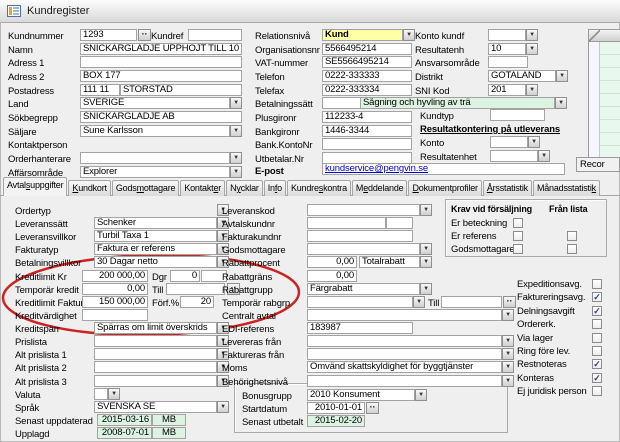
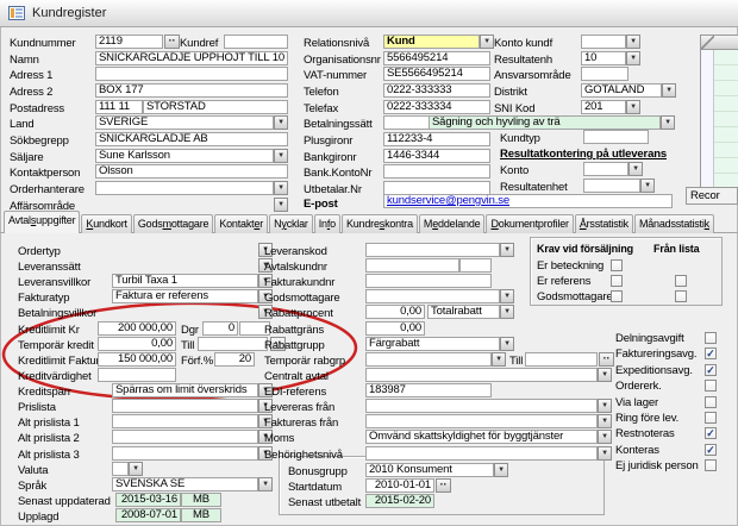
  Kundregister
  Recor
  Avtalsuppgifter Kundkort Godsmottagare Kontakter Nycklar Info Kundreskontra Meddelande Dokumentprofiler Årsstatistik Månadsstatistik
  Krav vid försäljning
  Från lista
  Kundnummer
- 1293
+ 2119
  ··
  Kundref
  Namn
  SNICKARGLÄDJE UPPHÖJT TILL 10
  Adress 1
  Adress 2
  BOX 177
  Postadress
  111 11
  STORSTAD
  Land
  SVERIGE
  Sökbegrepp
  SNICKARGLÄDJE AB
  Säljare
  Sune Karlsson
  Kontaktperson
+ Olsson
  Orderhanterare
  Affärsområde
- Explorer
  Relationsnivå
  Kund
  Organisationsnr
  5566495214
  VAT-nummer
  SE5566495214
  Telefon
  0222-333333
  Telefax
  0222-333334
  Betalningssätt
  Plusgironr
  112233-4
  Bankgironr
  1446-3344
  Bank.KontoNr
  Utbetalar.Nr
  E-post
  kundservice@pengvin.se
  Konto kundf
  Resultatenh
  10
  Ansvarsområde
  Distrikt
  GÖTALAND
  SNI Kod
  201
  Sågning och hyvling av trä
  Kundtyp
  Resultatkontering på utleverans
  Konto
  Resultatenhet
  Ordertyp
  Leveranssätt
- Schenker
  Leveransvillkor
  Turbil Taxa 1
  Fakturatyp
  Faktura er referens
  Betalningsvillkor
- 30 Dagar netto
  Kreditlimit Kr
  200 000,00
  Dgr
  0
  Temporär kredit
  0,00
  Till
  ··
  Kreditlimit Faktu
  150 000,00
  Förf.%
  20
  Kreditvärdighet
  Kreditspärr
  Spärras om limit överskrids
  Prislista
  Alt prislista 1
  Alt prislista 2
  Alt prislista 3
  Valuta
  Språk
  SVENSKA SE
  Senast uppdaterad
  2015-03-16
  MB
  Upplagd
  2008-07-01
  MB
  Leveranskod
  Avtalskundnr
  Fakturakundnr
  Godsmottagare
  Rabattprocent
  0,00
  Totalrabatt
  Rabattgräns
  0,00
  Rabattgrupp
  Färgrabatt
  Temporär rabgrp
  Till
  ··
  Centralt avtal
  EDI-referens
  183987
  Levereras från
  Faktureras från
  Moms
  Omvänd skattskyldighet för byggtjänster
  Behörighetsnivå
  Bonusgrupp
  2010 Konsument
  Startdatum
  2010-01-01
  ··
  Senast utbetalt
  2015-02-20
- Expeditionsavg.
+ Delningsavgift
  Faktureringsavg.
  ✓
- Delningsavgift
+ Expeditionsavg.
  ✓
  Ordererk.
  Via lager
  Ring före lev.
  Restnoteras
  ✓
  Konteras
  ✓
  Ej juridisk person
  Er beteckning
  Er referens
  Godsmottagare
